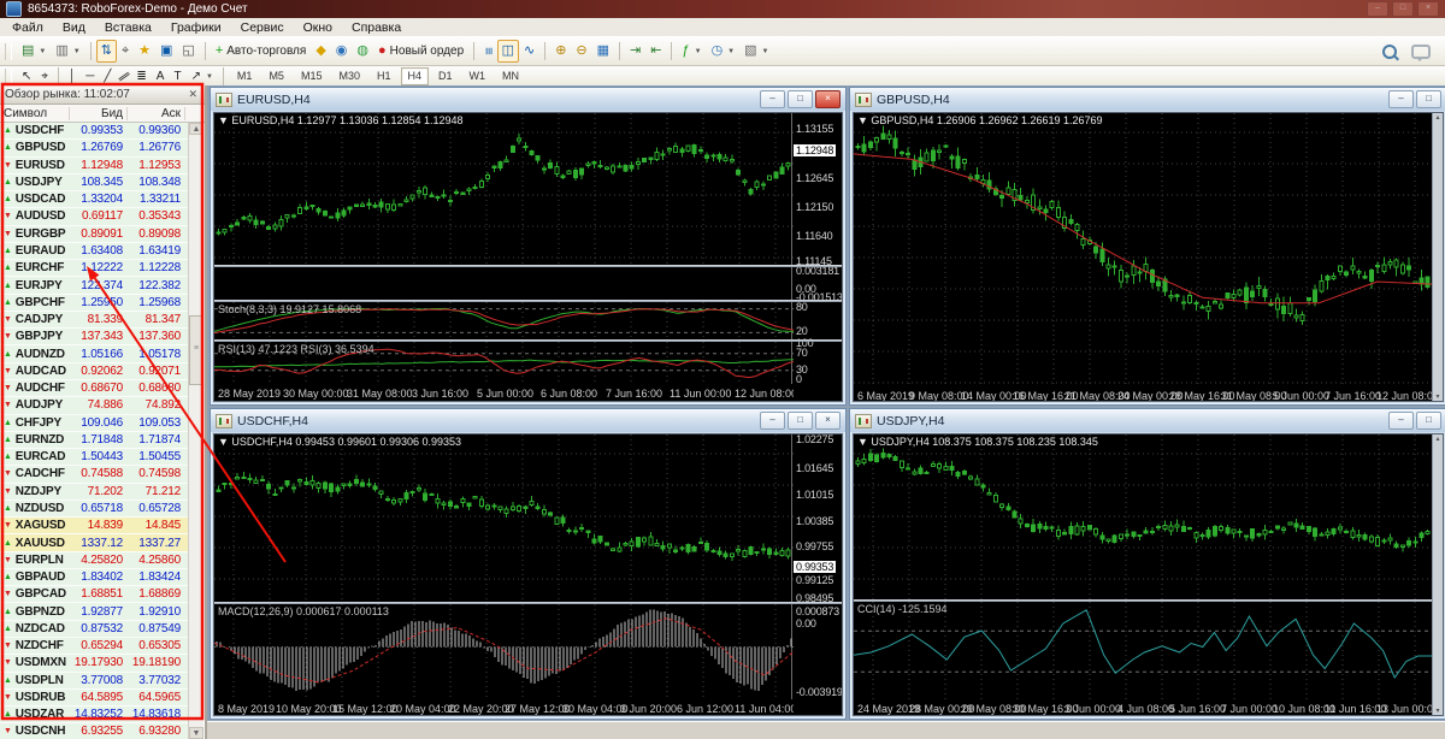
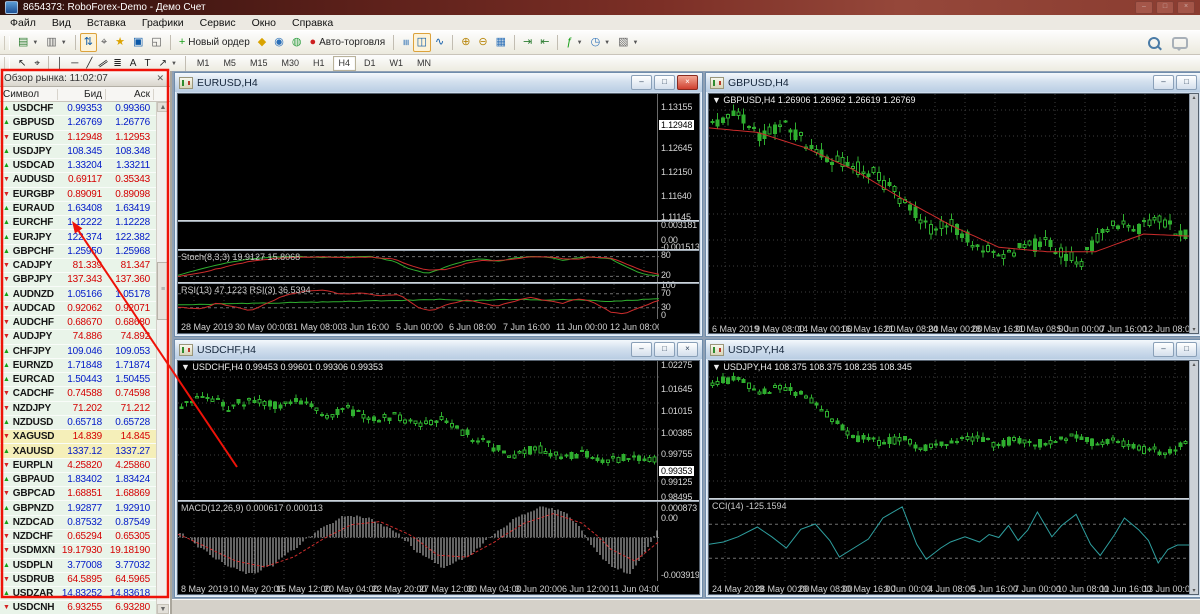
  8654373: RoboForex-Demo - Демо Счет
  Файл
  Вид
  Вставка
  Графики
  Сервис
  Окно
  Справка
  ▤
  ▥
  ⇅
  ⌖
  ★
  ▣
  ◱
  +
- Авто-торговля
+ Новый ордер
  ◆
  ◉
  ◍
  ●
- Новый ордер
+ Авто-торговля
  ◫
  ∿
  ⊕
  ⊖
  ▦
  ⇥
  ⇤
  ƒ
  ◷
  ▧
  ↖
  ⌖
  │
  ─
  ╱
  ≣
  A
  T
  ↗
  M1
  M5
  M15
  M30
  H1
  H4
  D1
  W1
  MN
  Обзор рынка: 11:02:07
  ✕
  Символ
  Бид
  Аск
  USDCHF
  0.99353
  0.99360
  GBPUSD
  1.26769
  1.26776
  EURUSD
  1.12948
  1.12953
  USDJPY
  108.345
  108.348
  USDCAD
  1.33204
  1.33211
  AUDUSD
  0.69117
  0.35343
  EURGBP
  0.89091
  0.89098
  EURAUD
  1.63408
  1.63419
  EURCHF
  112222
  1.12228
  EURJPY
  122.374
  122.382
  GBPCHF
  1.25950
  1.25968
  CADJPY
  81.339
  81.347
  GBPJPY
  137.343
  137.360
  AUDNZD
  1.05166
  105178
  AUDCAD
  0.92062
  0.9071
  AUDCHF
  0.68670
  0.68680
  AUDJPY
  74.886
  74.892
  CHFJPY
  109.046
  109.053
  EURNZD
  1.71848
  1.71874
  EURCAD
  1.50443
  1.50455
  CADCHF
  0.74588
  0.74598
  NZDJPY
  71.202
  71.212
  NZDUSD
  0.65718
  0.65728
  XAGUSD
  14.839
  14.845
  XAUUSD
  1337.12
  1337.27
  EURPLN
  4.25820
  4.25860
  GBPAUD
  1.83402
  1.83424
  GBPCAD
  1.68851
  1.68869
  GBPNZD
  1.92877
  1.92910
  NZDCAD
  0.87532
  0.87549
  NZDCHF
  0.65294
  0.65305
  USDMXN
  19.17930
  19.18190
  USDPLN
  3.77008
  3.77032
  USDRUB
  64.5895
  64.5965
  USDZAR
  14.83252
  14.83618
  USDCNH
  6.93255
  6.93280
  EURUSD,H4
  –
  □
  ×
  1.13155
  1.12948
  1.12645
  1.12150
  1.11640
  1.11145
  0.003181
  0.00
  -0.001513
  80
  20
  100
  70
  30
  0
- ▼ EURUSD,H4 1.12977 1.13036 1.12854 1.12948
  Stoch(8,3,3) 19.9127 15.8068
  RSI(13) 47.1223 RSI(3) 36.5394
  28 May 2019
  30 May 00:00
  31 May 08:00
  3 Jun 16:00
  5 Jun 00:00
  6 Jun 08:00
  7 Jun 16:00
  11 Jun 00:00
  12 Jun 08:0
  GBPUSD,H4
  –
  □
  ▼ GBPUSD,H4 1.26906 1.26962 1.26619 1.26769
  6 May 2019
  9 May 08:00
  14 May 00:00
  16 May 16:00
  21 May 08:00
  24 May 00:00
  28 May 16:00
  31 May 08:00
  5 Jun 00:00
  7 Jun 16:00
  12 Jun 08:0
  USDCHF,H4
  –
  □
  ×
  1.02275
  1.01645
  1.01015
  1.00385
  0.99755
  0.99353
  0.99125
  0.98495
  0.000873
  0.00
  -0.003919
  ▼ USDCHF,H4 0.99453 0.99601 0.99306 0.99353
  MACD(12,26,9) 0.000617 0.000113
  8 May 2019
  10 May 20:00
  15 May 12:00
  20 May 04:00
  22 May 20:00
  27 May 12:00
  30 May 04:00
  3 Jun 20:00
  6 Jun 12:00
  11 Jun 04:00
  USDJPY,H4
  –
  □
  ▼ USDJPY,H4 108.375 108.375 108.235 108.345
  CCI(14) -125.1594
  24 May 2019
  28 May 00:00
  29 May 08:00
  30 May 16:00
  3 Jun 00:00
  4 Jun 08:00
  5 Jun 16:00
  7 Jun 00:00
  10 Jun 08:00
  11 Jun 16:00
  13 Jun 00:0
